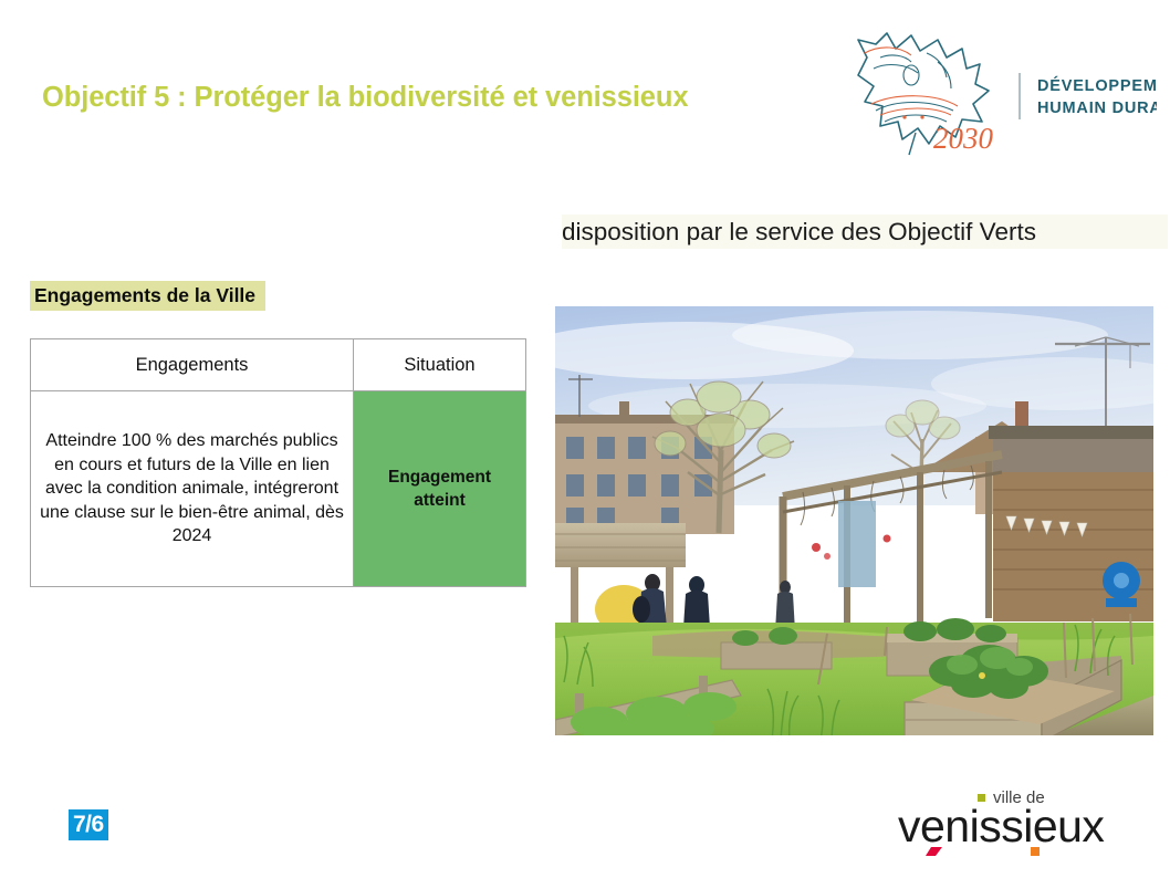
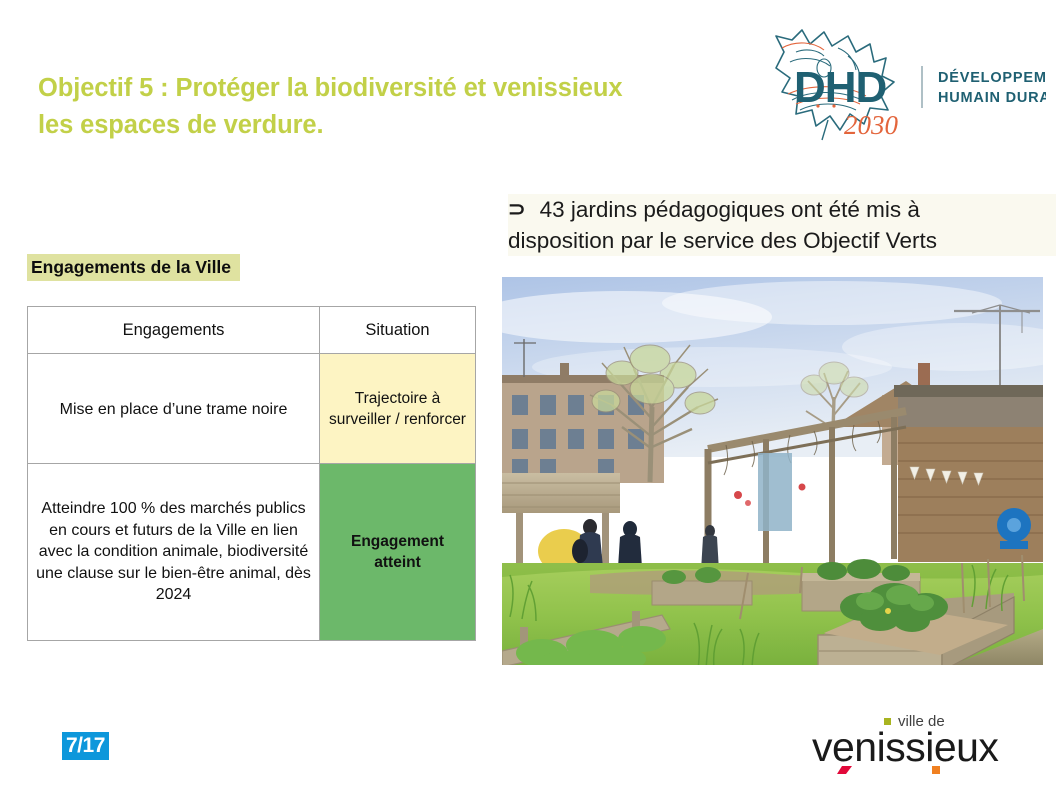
  Objectif 5 : Protéger la biodiversité et venissieux
+ les espaces de verdure.
+ DHD
  DÉVELOPPEM
  HUMAIN DURA
  2030
+ ⊃ 43 jardins pédagogiques ont été mis à
  disposition par le service des Objectif Verts
  Engagements de la Ville
  Engagements	Situation
+ Mise en place d’une trame noire	Trajectoire à surveiller / renforcer
- Atteindre 100 % des marchés publics en cours et futurs de la Ville en lien avec la condition animale, intégreront une clause sur le bien-être animal, dès 2024	Engagement atteint
+ Atteindre 100 % des marchés publics en cours et futurs de la Ville en lien avec la condition animale, biodiversité une clause sur le bien-être animal, dès 2024	Engagement atteint
- 7/6
+ 7/17
  ville de
  venissieux
